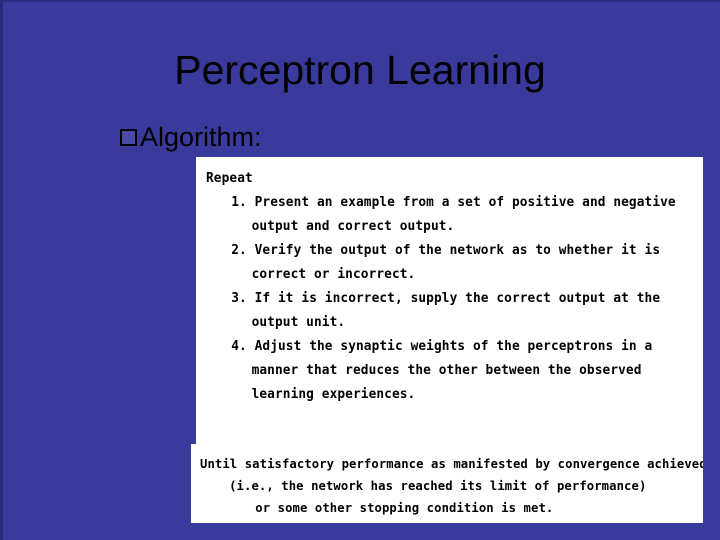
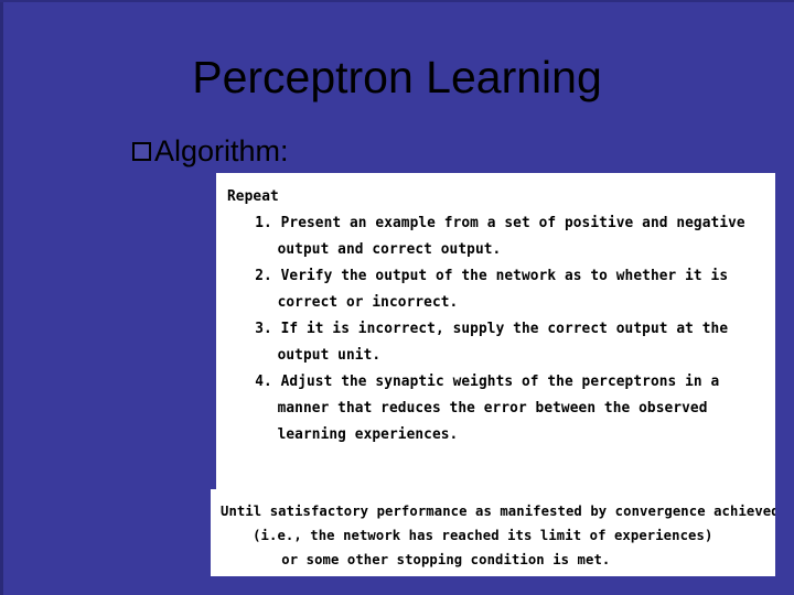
  Perceptron Learning
  Algorithm:
  Repeat
  1. Present an example from a set of positive and negative
  output and correct output.
  2. Verify the output of the network as to whether it is
  correct or incorrect.
  3. If it is incorrect, supply the correct output at the
  output unit.
  4. Adjust the synaptic weights of the perceptrons in a
- manner that reduces the other between the observed
+ manner that reduces the error between the observed
  learning experiences.
  Until satisfactory performance as manifested by convergence achieved
- (i.e., the network has reached its limit of performance)
+ (i.e., the network has reached its limit of experiences)
  or some other stopping condition is met.
